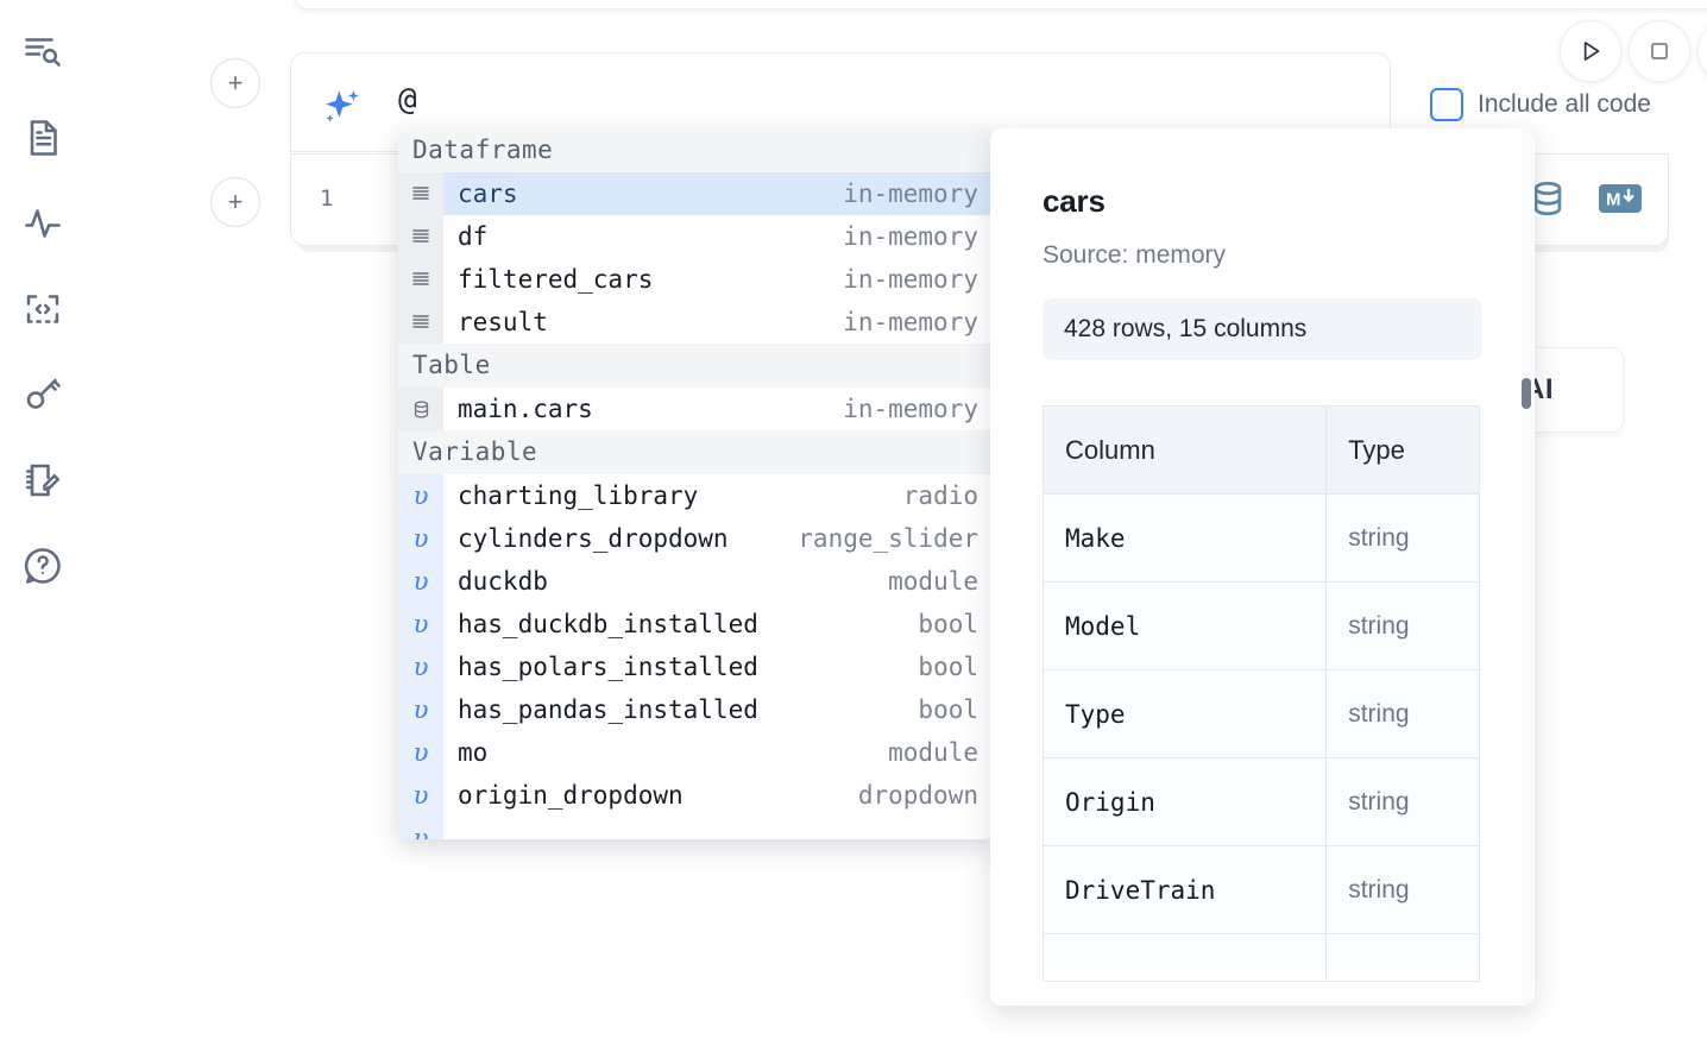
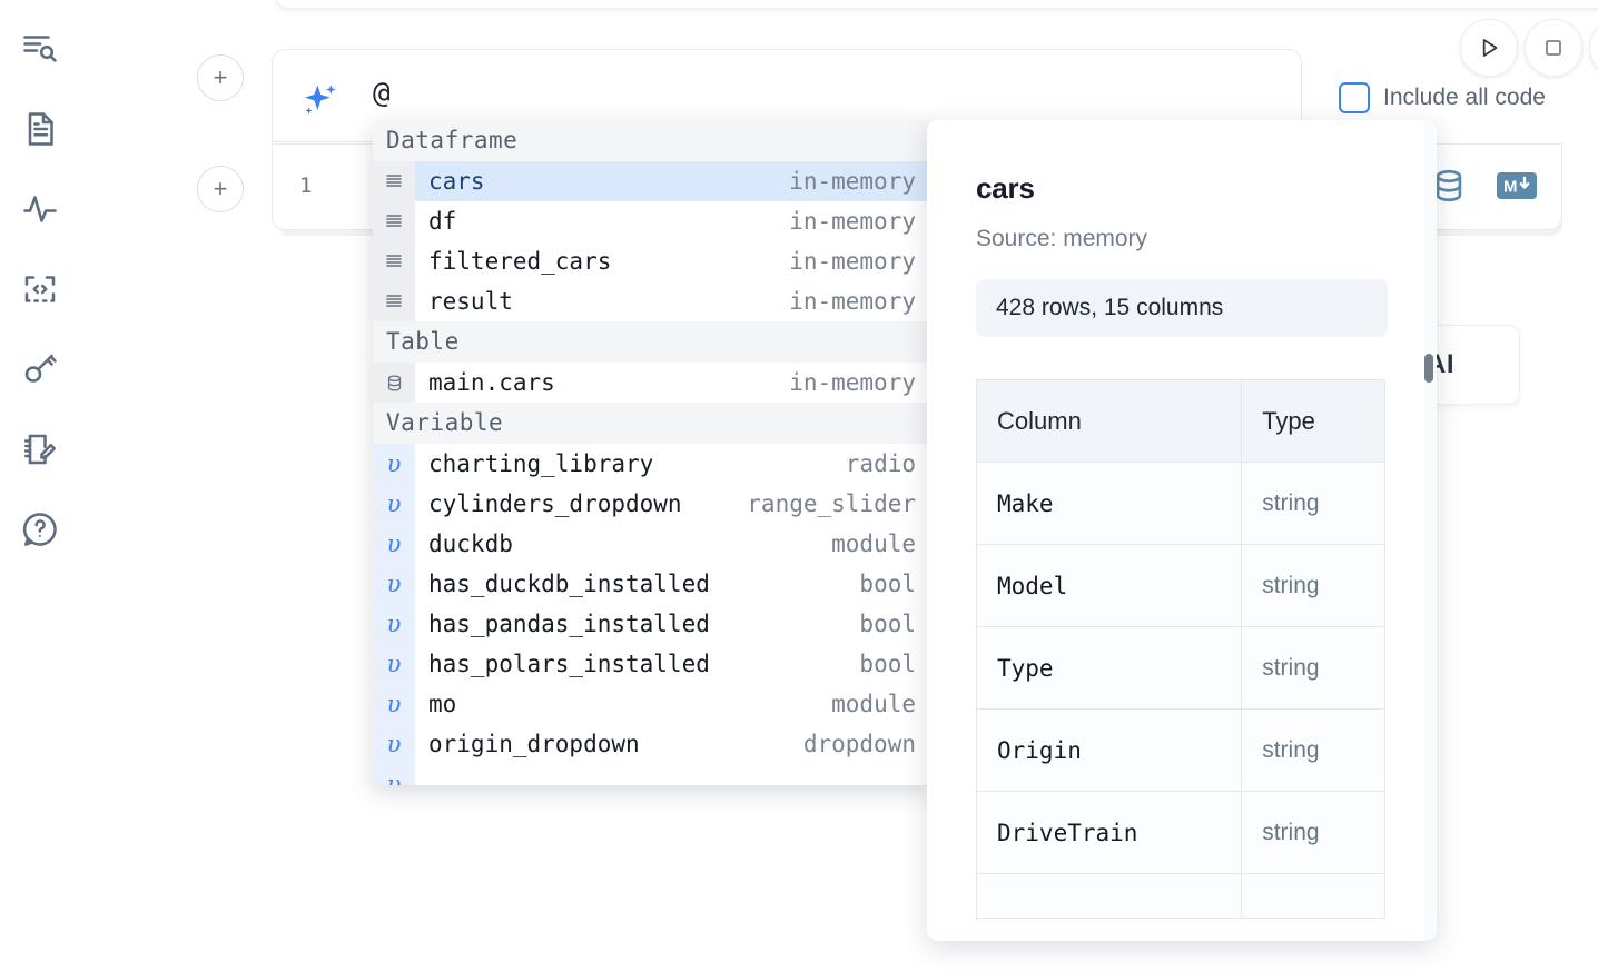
  +
  +
  @
  1
  M
  Include all code
  Dataframe
  cars
  in-memory
  df
  in-memory
  filtered_cars
  in-memory
  result
  in-memory
  Table
  main.cars
  in-memory
  Variable
  υ
  charting_library
  radio
  υ
  cylinders_dropdown
  range_slider
  υ
  duckdb
  module
  υ
  has_duckdb_installed
  bool
  υ
- has_polars_installed
+ has_pandas_installed
  bool
  υ
- has_pandas_installed
+ has_polars_installed
  bool
  υ
  mo
  module
  υ
  origin_dropdown
  dropdown
  υ
  cars
  Source: memory
  428 rows, 15 columns
  Column	Type
  Make	string
  Model	string
  Type	string
  Origin	string
  DriveTrain	string
